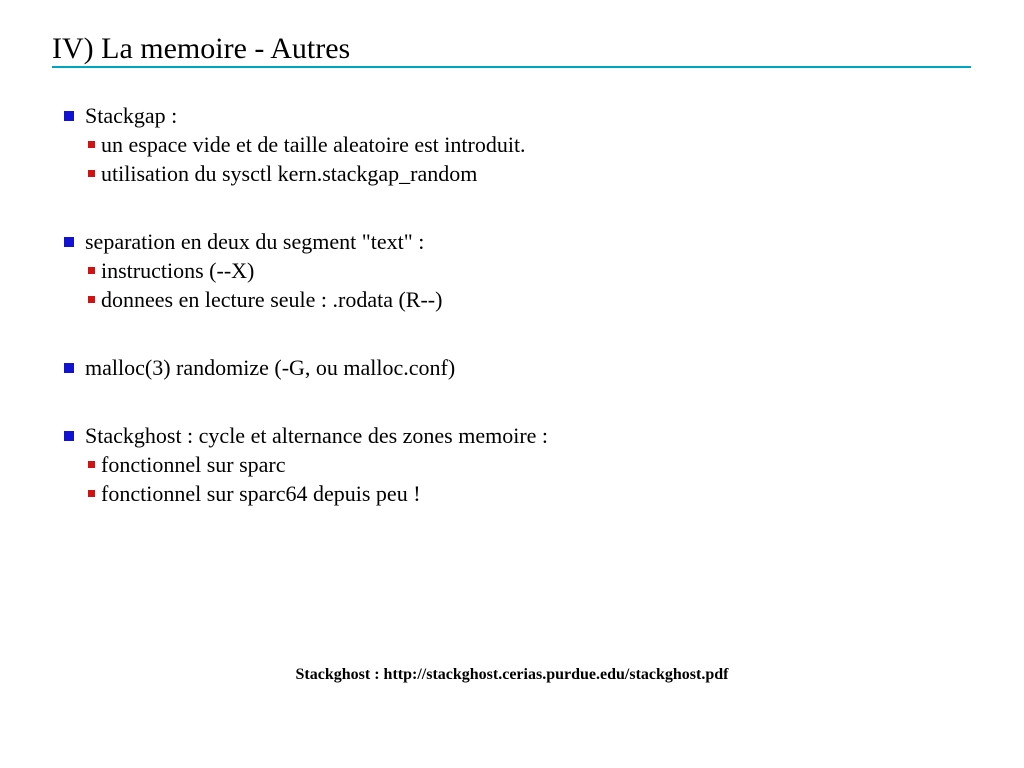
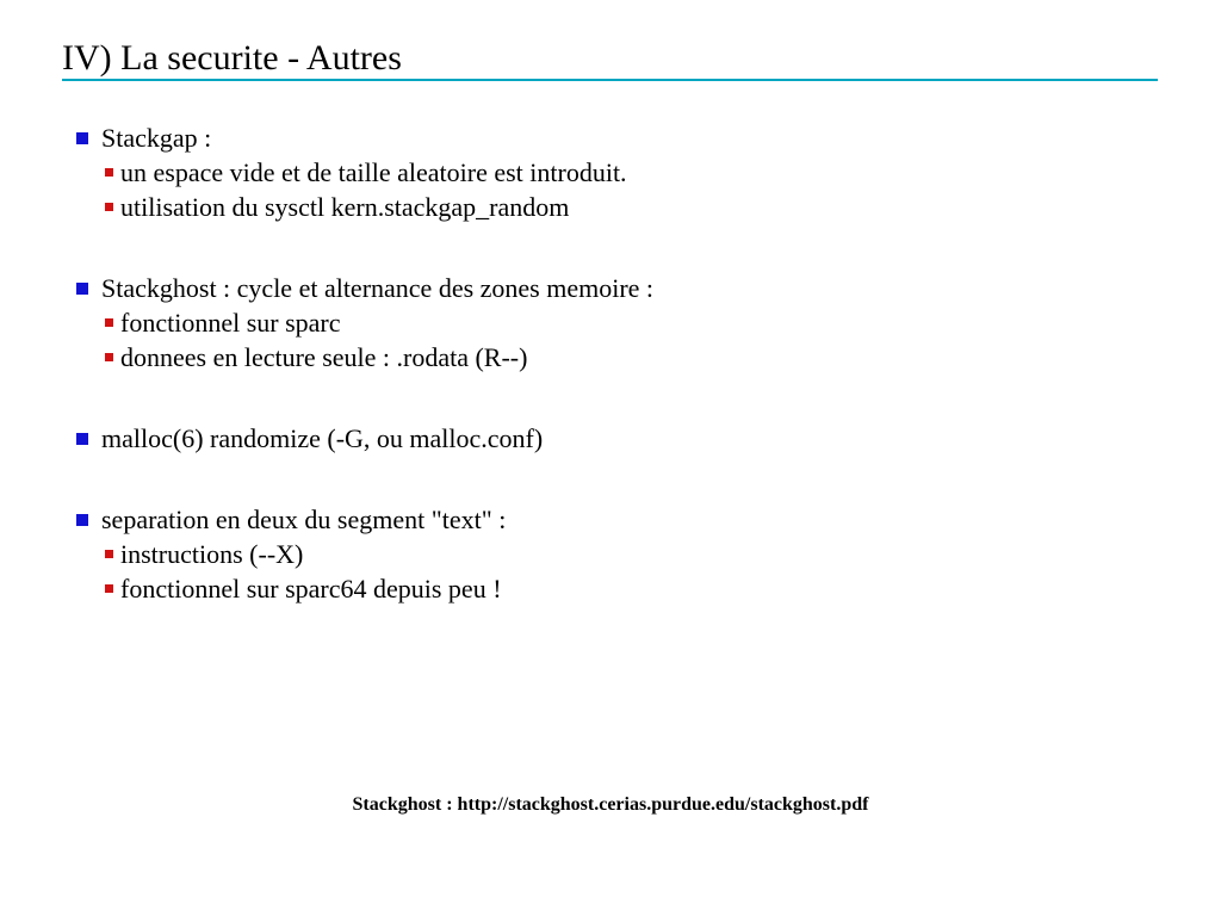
- IV) La memoire - Autres
+ IV) La securite - Autres
  Stackgap :
  un espace vide et de taille aleatoire est introduit.
  utilisation du sysctl kern.stackgap_random
- separation en deux du segment "text" :
+ Stackghost : cycle et alternance des zones memoire :
- instructions (--X)
+ fonctionnel sur sparc
  donnees en lecture seule : .rodata (R--)
- malloc(3) randomize (-G, ou malloc.conf)
+ malloc(6) randomize (-G, ou malloc.conf)
- Stackghost : cycle et alternance des zones memoire :
+ separation en deux du segment "text" :
- fonctionnel sur sparc
+ instructions (--X)
  fonctionnel sur sparc64 depuis peu !
  Stackghost : http://stackghost.cerias.purdue.edu/stackghost.pdf
